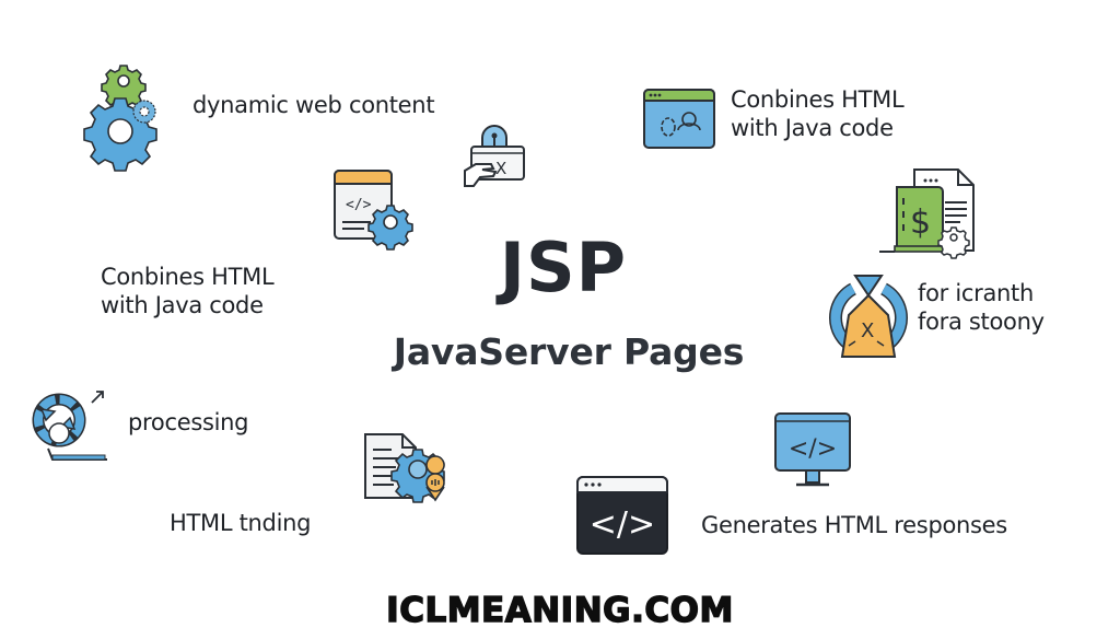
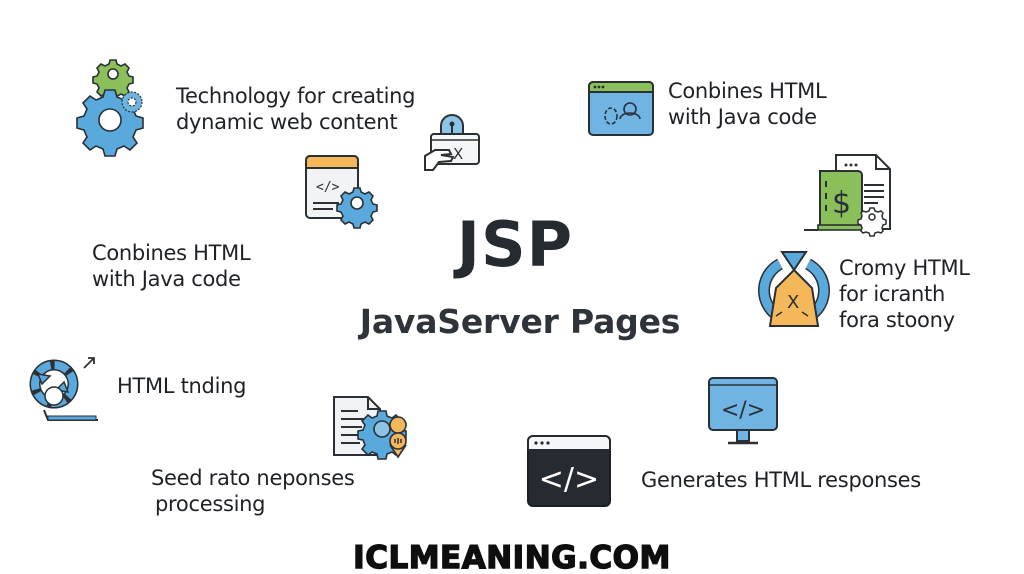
+ Technology for creating
  dynamic web content
  </>
  X
  Conbines HTML
  with Java code
  $
  JSP
  JavaServer Pages
  Conbines HTML
  with Java code
  X
+ Cromy HTML
  for icranth
  fora stoony
- processing
+ HTML tnding
+ Seed rato neponses
- HTML tnding
+ processing
  </>
  </>
  Generates HTML responses
  ICLMEANING.COM
